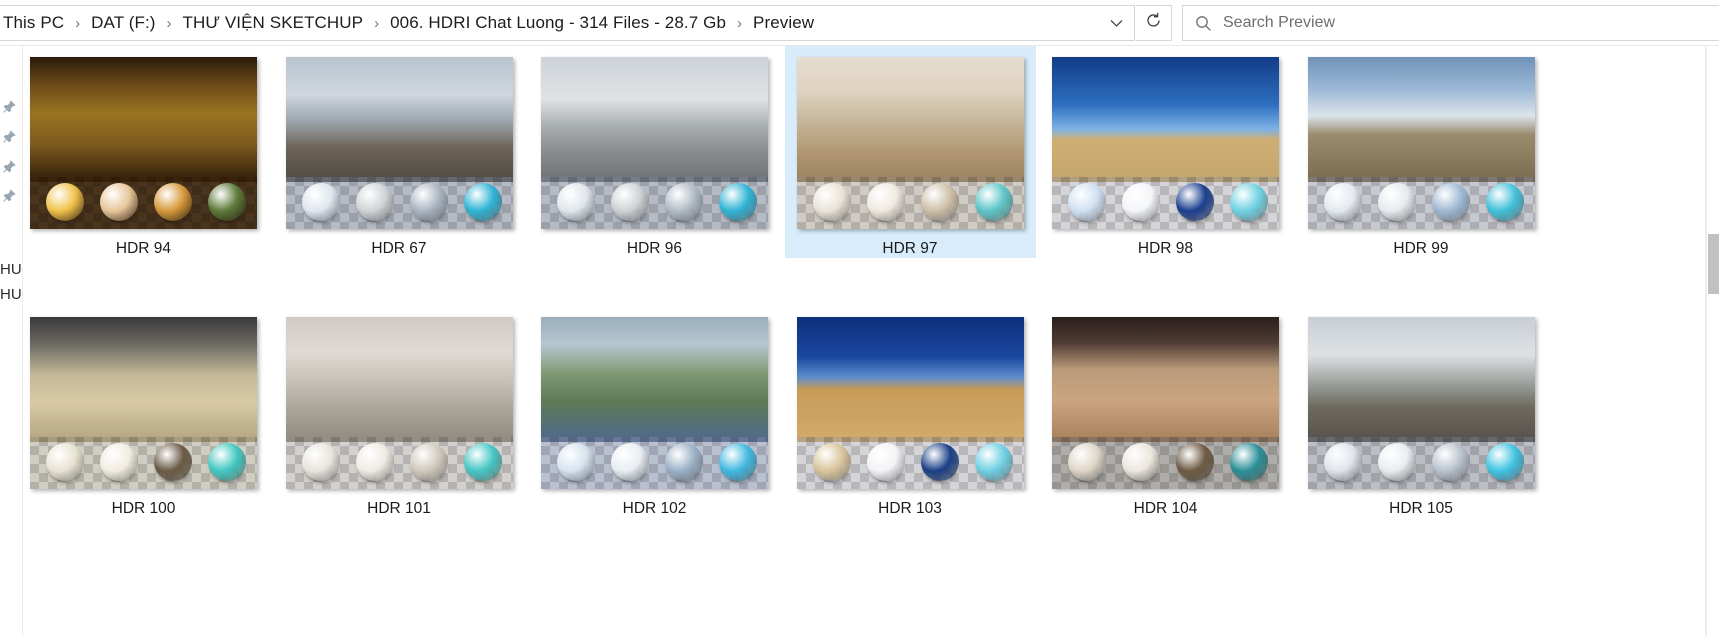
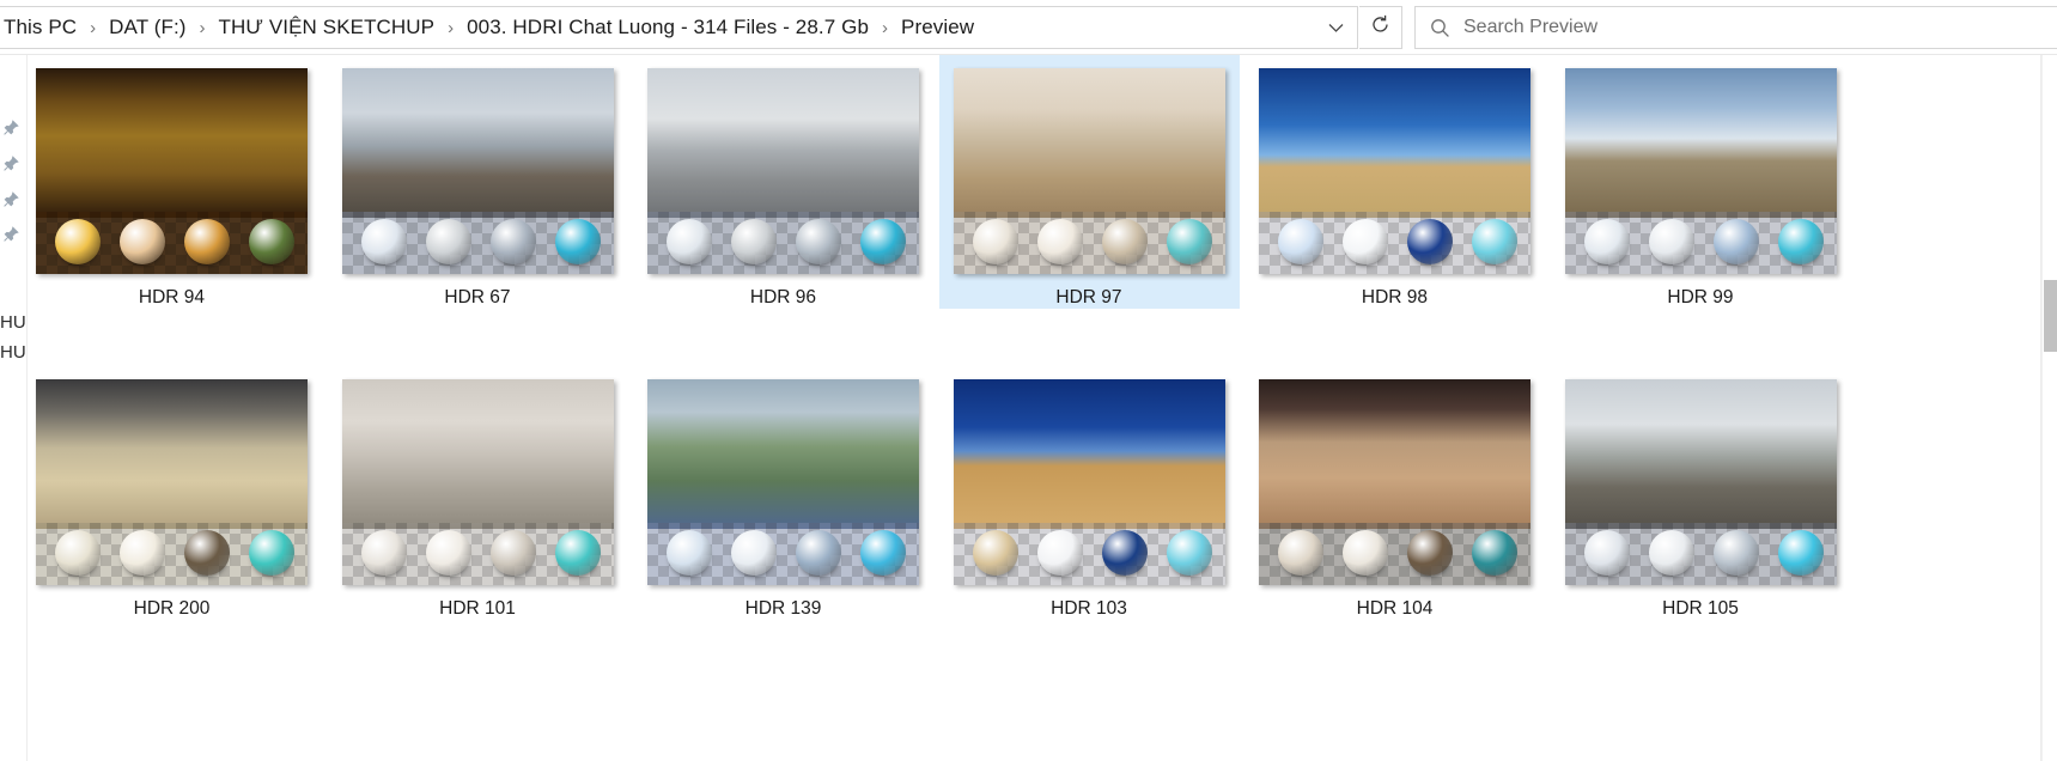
  This PC
  ›
  DAT (F:)
  ›
  THƯ VIỆN SKETCHUP
  ›
- 006. HDRI Chat Luong - 314 Files - 28.7 Gb
+ 003. HDRI Chat Luong - 314 Files - 28.7 Gb
  ›
  Preview
  Search Preview
  HU
  HU
  HDR 94
  HDR 67
  HDR 96
  HDR 97
  HDR 98
  HDR 99
- HDR 100
+ HDR 200
  HDR 101
- HDR 102
+ HDR 139
  HDR 103
  HDR 104
  HDR 105
